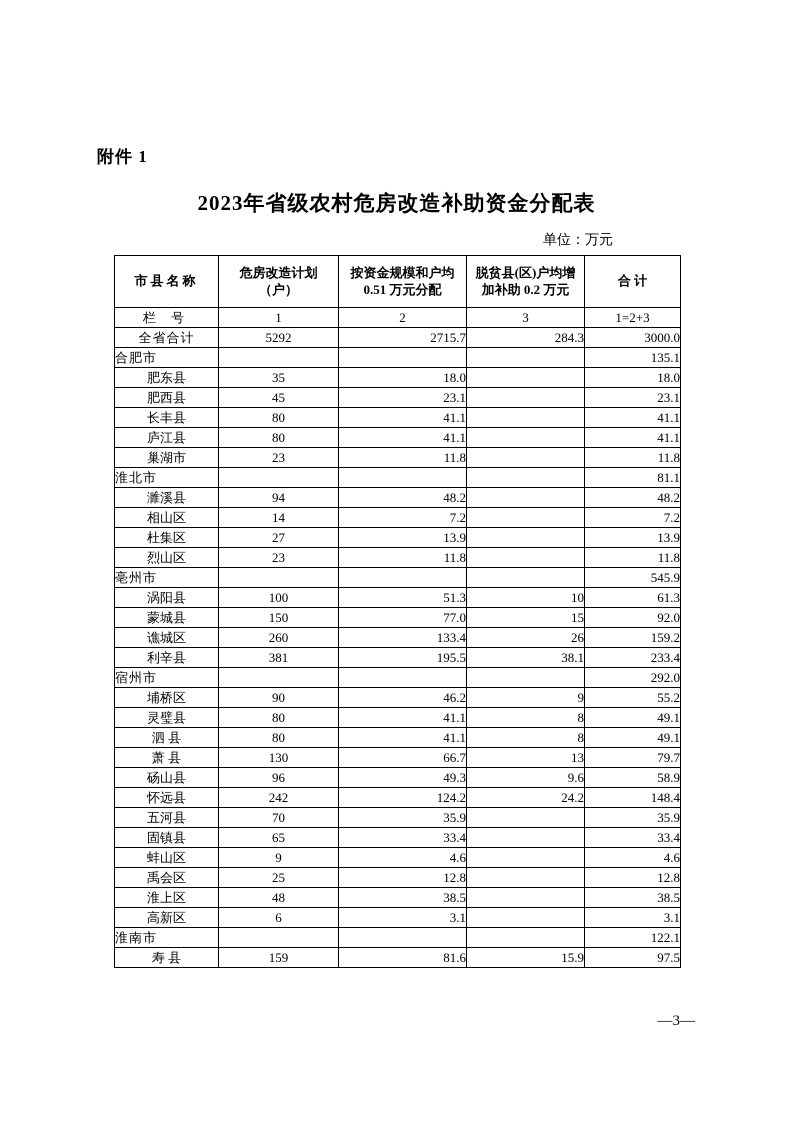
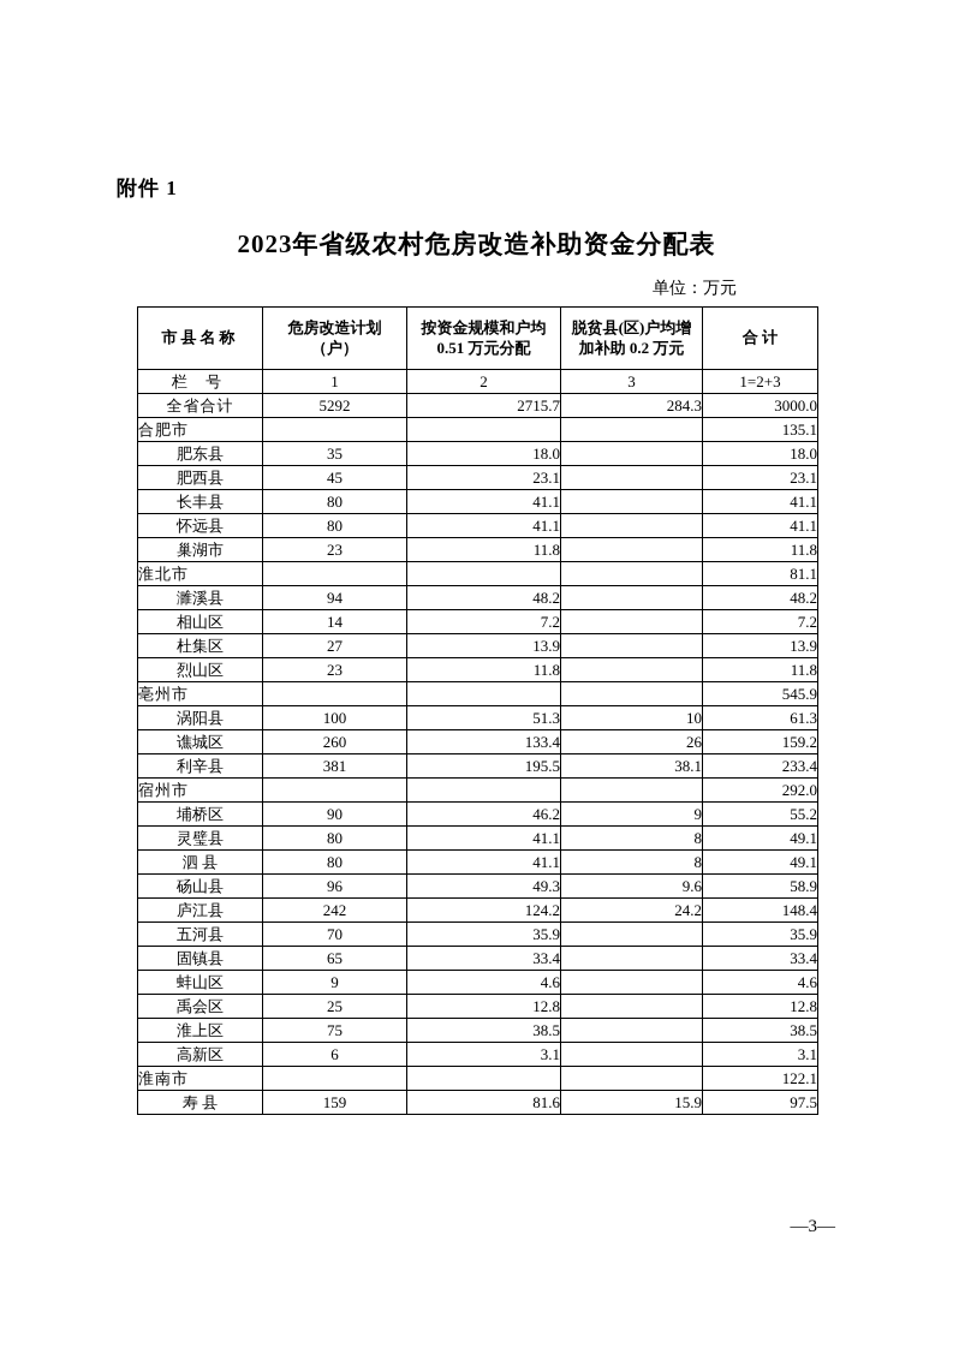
  附件 1
  2023年省级农村危房改造补助资金分配表
  单位：万元
  市县名称	危房改造计划 （户）	按资金规模和户均 0.51 万元分配	脱贫县(区)户均增 加补助 0.2 万元	合 计
  栏 号	1	2	3	1=2+3
  全省合计	5292	2715.7	284.3	3000.0
  合肥市				135.1
  肥东县	35	18.0		18.0
  肥西县	45	23.1		23.1
  长丰县	80	41.1		41.1
- 庐江县	80	41.1		41.1
+ 怀远县	80	41.1		41.1
  巢湖市	23	11.8		11.8
  淮北市				81.1
  濉溪县	94	48.2		48.2
  相山区	14	7.2		7.2
  杜集区	27	13.9		13.9
  烈山区	23	11.8		11.8
  亳州市				545.9
  涡阳县	100	51.3	10	61.3
- 蒙城县	150	77.0	15	92.0
  谯城区	260	133.4	26	159.2
  利辛县	381	195.5	38.1	233.4
  宿州市				292.0
  埔桥区	90	46.2	9	55.2
  灵璧县	80	41.1	8	49.1
  泗 县	80	41.1	8	49.1
- 萧 县	130	66.7	13	79.7
  砀山县	96	49.3	9.6	58.9
- 怀远县	242	124.2	24.2	148.4
+ 庐江县	242	124.2	24.2	148.4
  五河县	70	35.9		35.9
  固镇县	65	33.4		33.4
  蚌山区	9	4.6		4.6
  禹会区	25	12.8		12.8
- 淮上区	48	38.5		38.5
+ 淮上区	75	38.5		38.5
  高新区	6	3.1		3.1
  淮南市				122.1
  寿 县	159	81.6	15.9	97.5
  —3—
